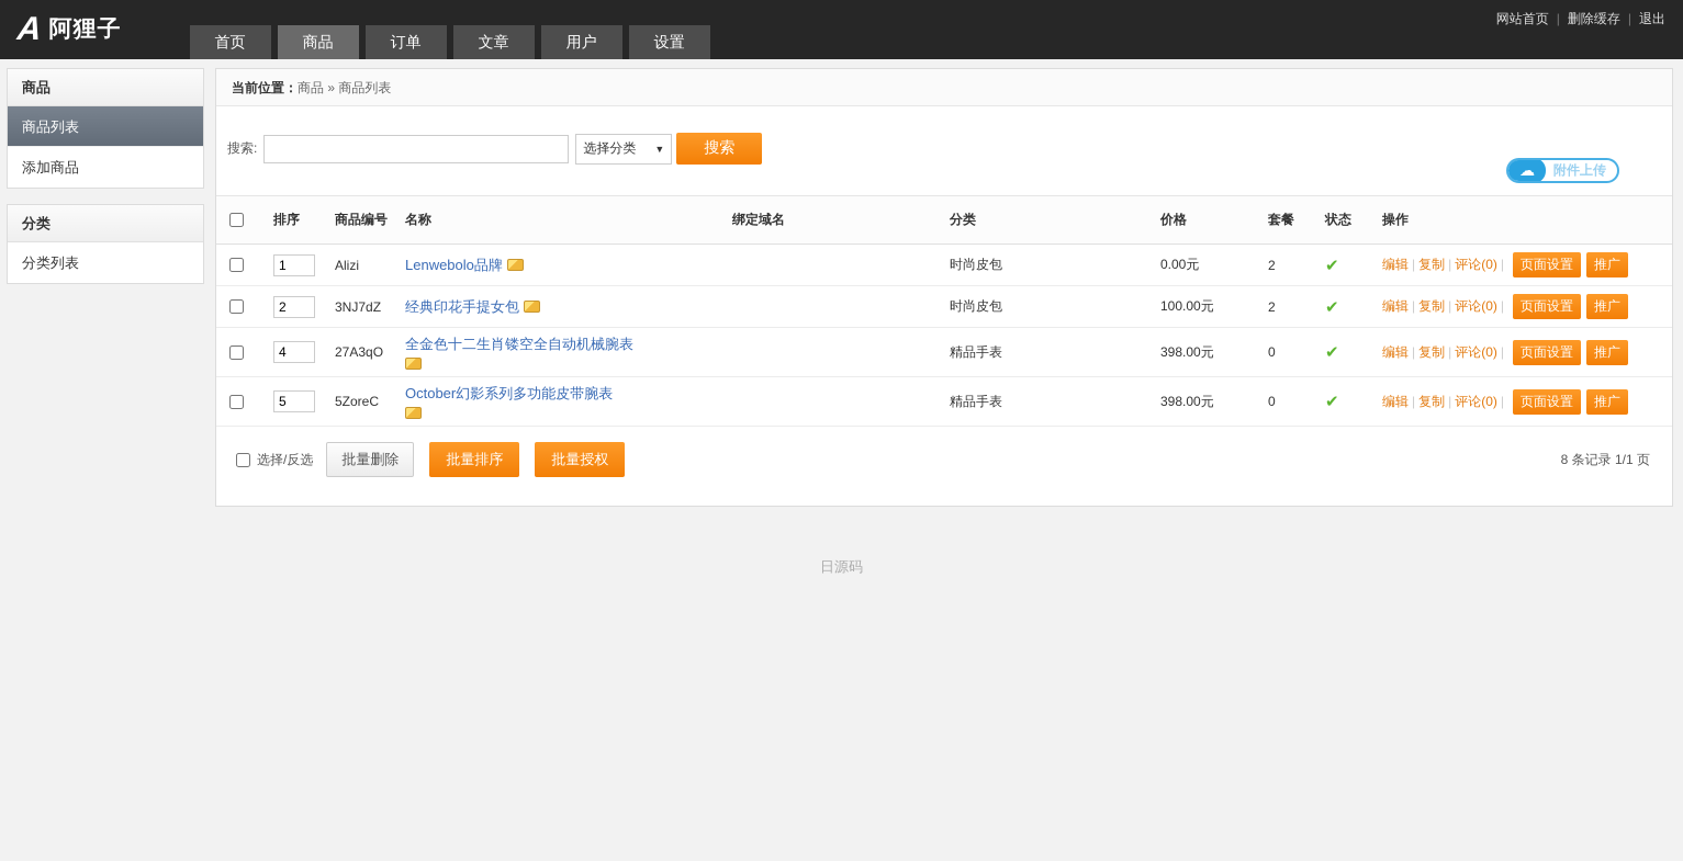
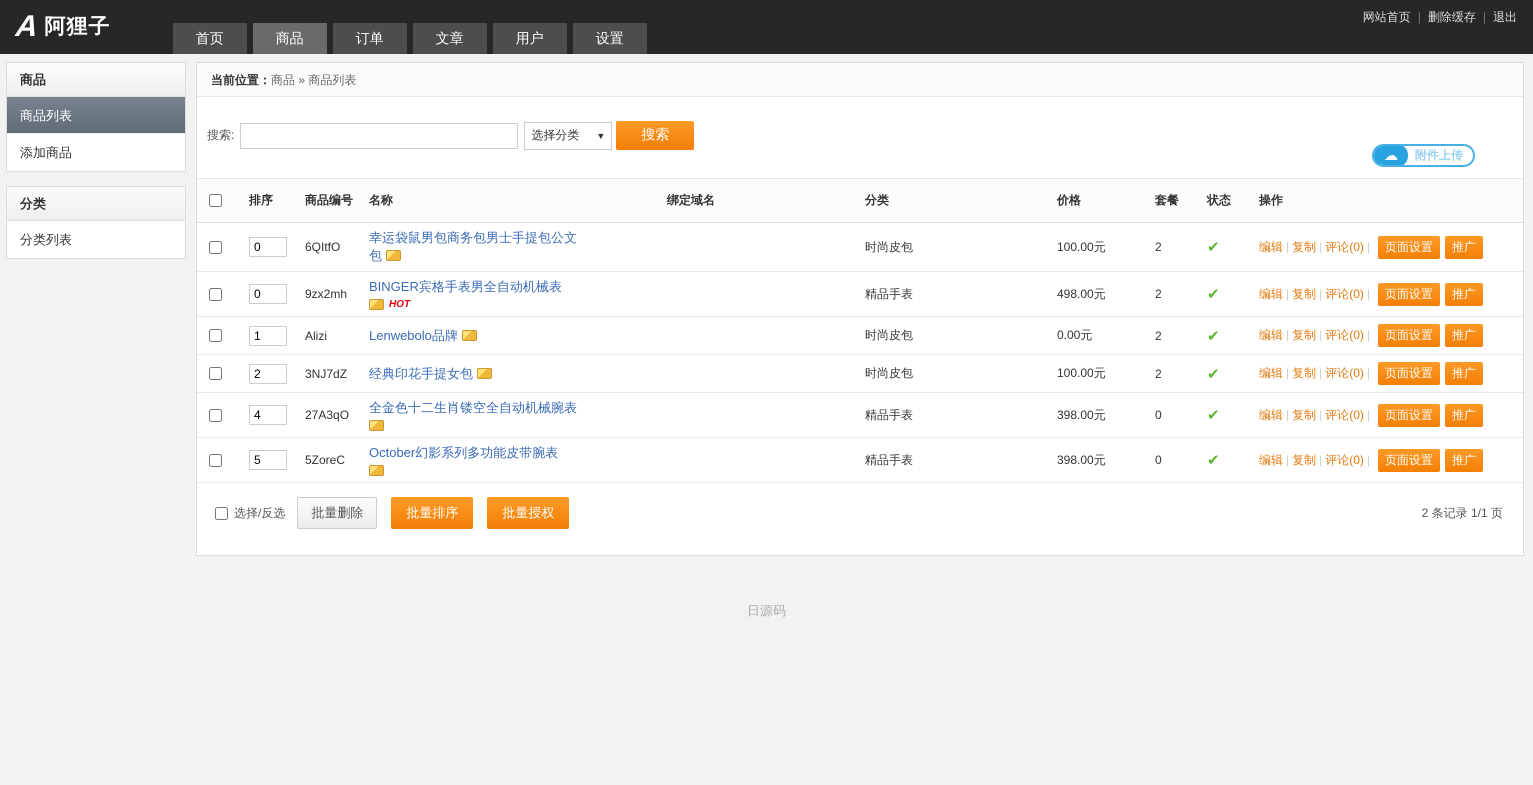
  阿狸子
  首页
  商品
  订单
  文章
  用户
  设置
  网站首页 | 删除缓存 | 退出
  商品
  商品列表
  添加商品
  分类
  分类列表
  当前位置：商品 » 商品列表
  搜索:
  选择分类
  ▼
  搜索
  ☁
  附件上传
  	排序	商品编号	名称	绑定域名	分类	价格	套餐	状态	操作
+ 	0	6QItfO	幸运袋鼠男包商务包男士手提包公文包		时尚皮包	100.00元	2	✔	编辑 | 复制 | 评论(0) | 页面设置 推广
+ 	0	9zx2mh	BINGER宾格手表男全自动机械表 HOT		精品手表	498.00元	2	✔	编辑 | 复制 | 评论(0) | 页面设置 推广
  	1	Alizi	Lenwebolo品牌		时尚皮包	0.00元	2	✔	编辑 | 复制 | 评论(0) | 页面设置 推广
  	2	3NJ7dZ	经典印花手提女包		时尚皮包	100.00元	2	✔	编辑 | 复制 | 评论(0) | 页面设置 推广
  	4	27A3qO	全金色十二生肖镂空全自动机械腕表		精品手表	398.00元	0	✔	编辑 | 复制 | 评论(0) | 页面设置 推广
  	5	5ZoreC	October幻影系列多功能皮带腕表		精品手表	398.00元	0	✔	编辑 | 复制 | 评论(0) | 页面设置 推广
  选择/反选
  批量删除
  批量排序
  批量授权
- 8 条记录 1/1 页
+ 2 条记录 1/1 页
  日源码
